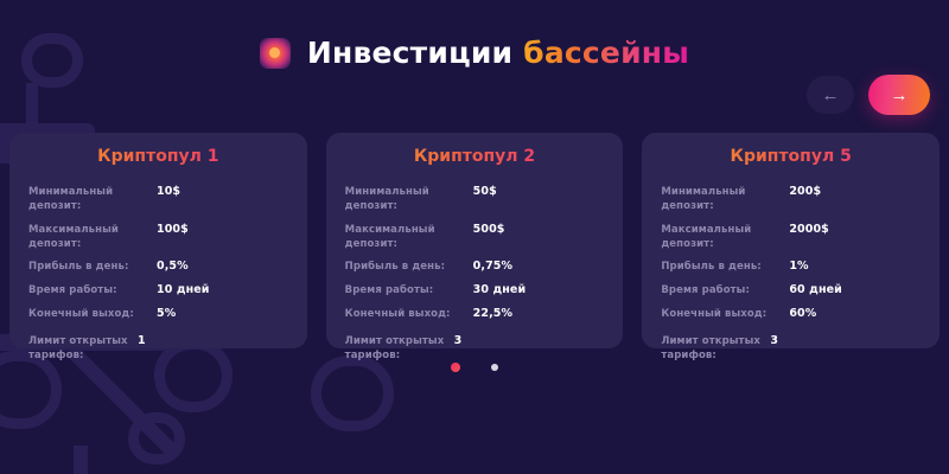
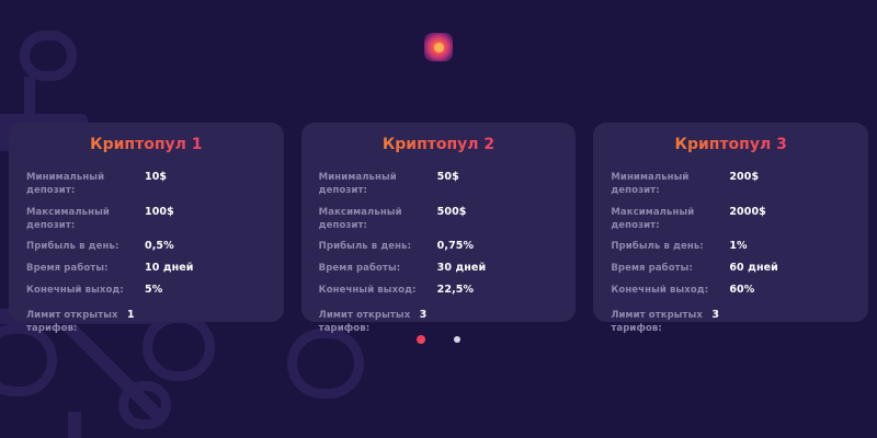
- Инвестиции бассейны
- ←
- →
  Криптопул 1
  Минимальный депозит:
  10$
  Максимальный депозит:
  100$
  Прибыль в день:
  0,5%
  Время работы:
  10 дней
  Конечный выход:
  5%
  Лимит открытых тарифов:
  1
  Криптопул 2
  Минимальный депозит:
  50$
  Максимальный депозит:
  500$
  Прибыль в день:
  0,75%
  Время работы:
  30 дней
  Конечный выход:
  22,5%
  Лимит открытых тарифов:
  3
- Криптопул 5
+ Криптопул 3
  Минимальный депозит:
  200$
  Максимальный депозит:
  2000$
  Прибыль в день:
  1%
  Время работы:
  60 дней
  Конечный выход:
  60%
  Лимит открытых тарифов:
  3
